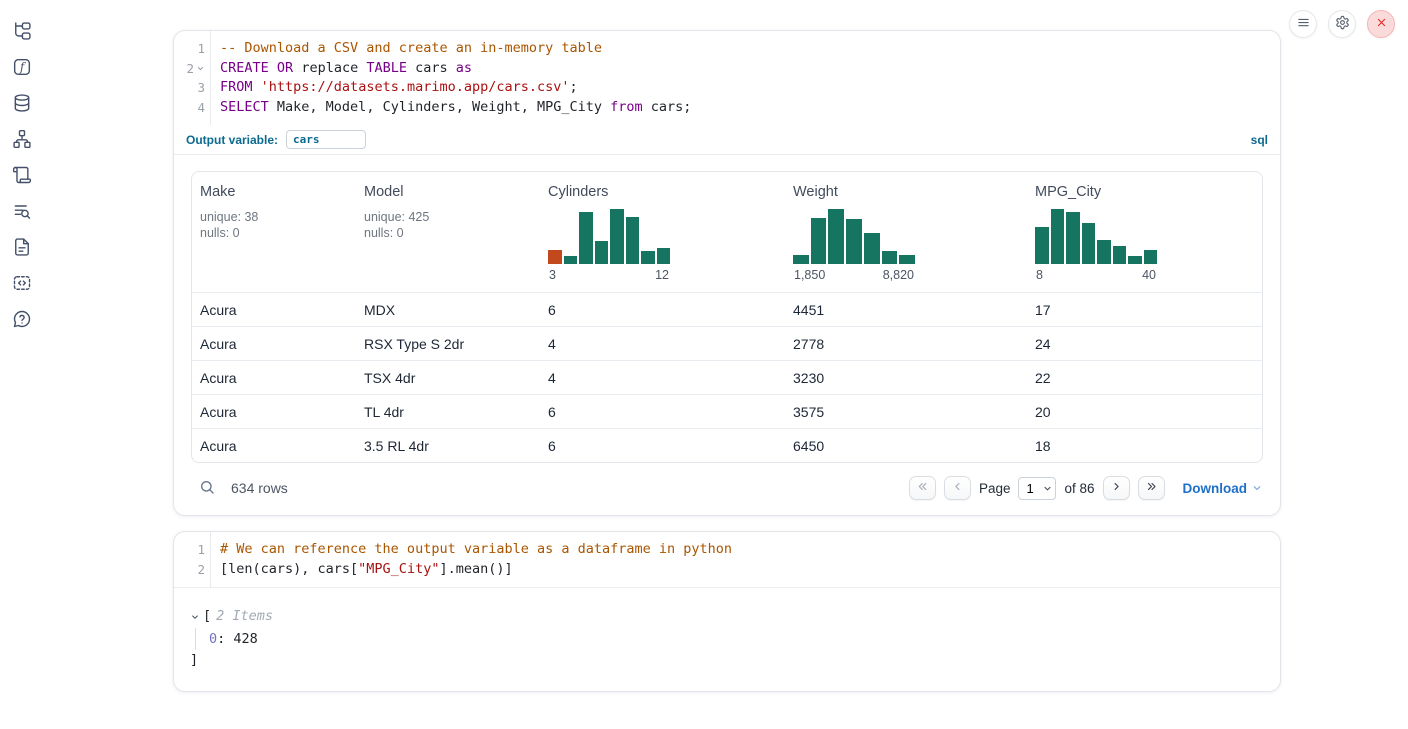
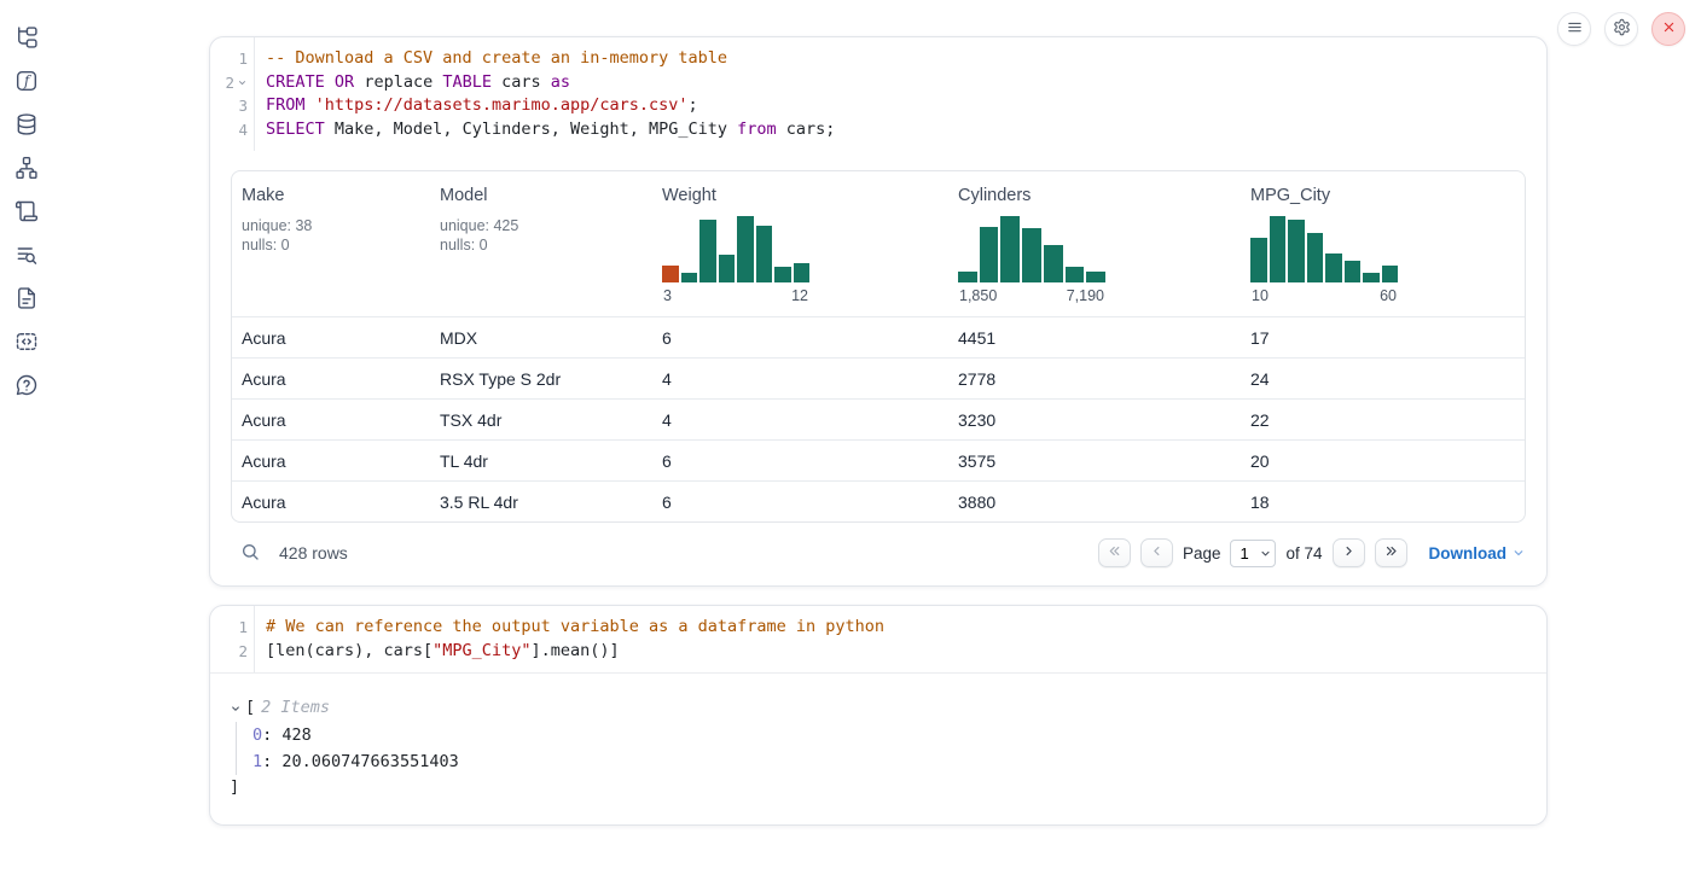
  f
  1
  -- Download a CSV and create an in-memory table
  2
  CREATE OR replace TABLE cars as
  3
  FROM 'https://datasets.marimo.app/cars.csv';
  4
  SELECT Make, Model, Cylinders, Weight, MPG_City from cars;
- Output variable:
- cars
- sql
  Make
  unique: 38
  nulls: 0
  Model
  unique: 425
  nulls: 0
- Cylinders
+ Weight
  3
  12
- Weight
+ Cylinders
  1,850
- 8,820
+ 7,190
  MPG_City
- 8
+ 10
- 40
+ 60
  Acura
  MDX
  6
  4451
  17
  Acura
  RSX Type S 2dr
  4
  2778
  24
  Acura
  TSX 4dr
  4
  3230
  22
  Acura
  TL 4dr
  6
  3575
  20
  Acura
  3.5 RL 4dr
  6
- 6450
+ 3880
  18
- 634 rows
+ 428 rows
  Page
  1
- of 86
+ of 74
  Download
  1
  # We can reference the output variable as a dataframe in python
  2
  [len(cars), cars["MPG_City"].mean()]
  [
  2 Items
  0: 428
+ 1: 20.060747663551403
  ]
